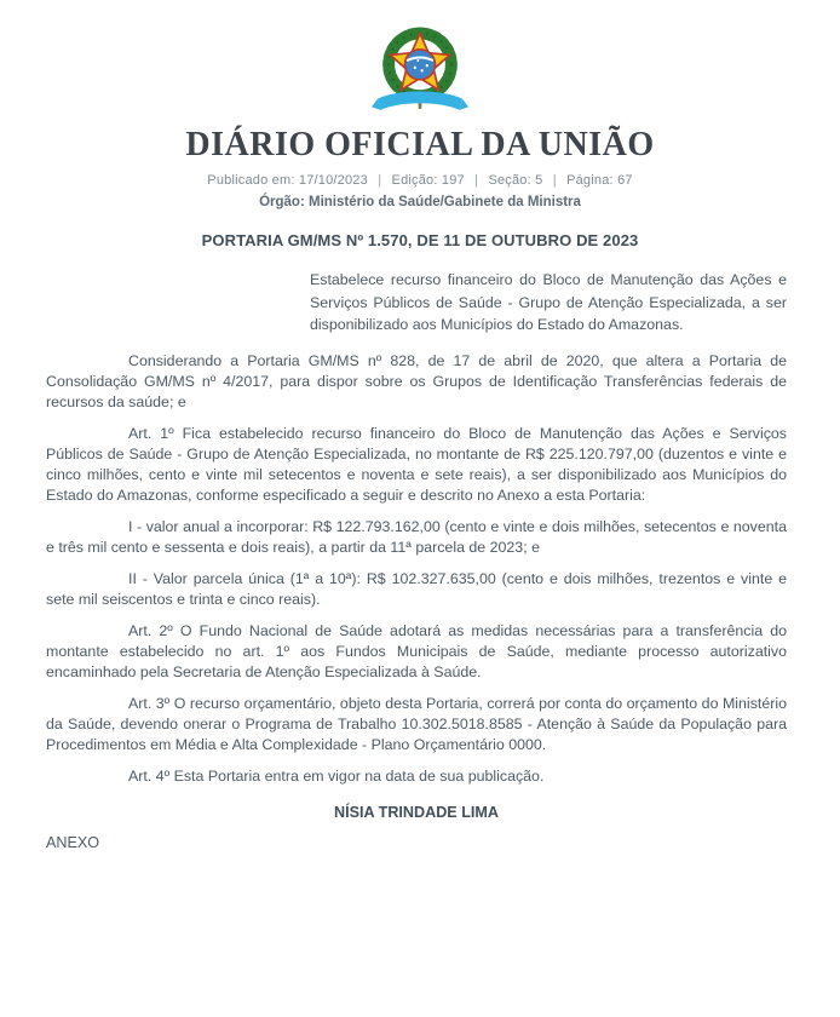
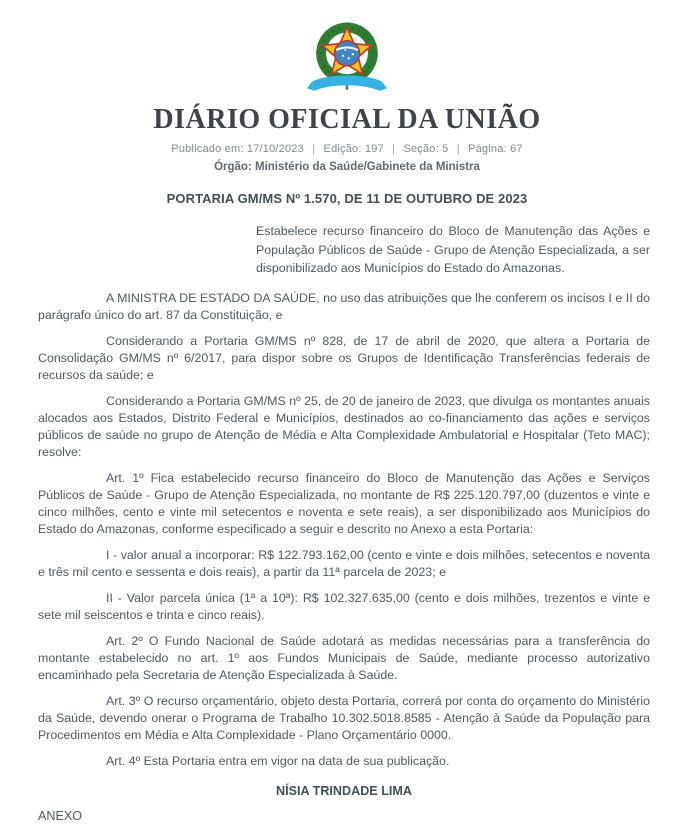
  DIÁRIO OFICIAL DA UNIÃO
  Publicado em: 17/10/2023 | Edição: 197 | Seção: 5 | Página: 67
  Órgão: Ministério da Saúde/Gabinete da Ministra
  PORTARIA GM/MS Nº 1.570, DE 11 DE OUTUBRO DE 2023
- Estabelece recurso financeiro do Bloco de Manutenção das Ações e Serviços Públicos de Saúde - Grupo de Atenção Especializada, a ser disponibilizado aos Municípios do Estado do Amazonas.
+ Estabelece recurso financeiro do Bloco de Manutenção das Ações e População Públicos de Saúde - Grupo de Atenção Especializada, a ser disponibilizado aos Municípios do Estado do Amazonas.
+ A MINISTRA DE ESTADO DA SAÚDE, no uso das atribuições que lhe conferem os incisos I e II do parágrafo único do art. 87 da Constituição, e
- Considerando a Portaria GM/MS nº 828, de 17 de abril de 2020, que altera a Portaria de Consolidação GM/MS nº 4/2017, para dispor sobre os Grupos de Identificação Transferências federais de recursos da saúde; e
+ Considerando a Portaria GM/MS nº 828, de 17 de abril de 2020, que altera a Portaria de Consolidação GM/MS nº 6/2017, para dispor sobre os Grupos de Identificação Transferências federais de recursos da saúde; e
+ Considerando a Portaria GM/MS nº 25, de 20 de janeiro de 2023, que divulga os montantes anuais alocados aos Estados, Distrito Federal e Municípios, destinados ao co-financiamento das ações e serviços públicos de saúde no grupo de Atenção de Média e Alta Complexidade Ambulatorial e Hospitalar (Teto MAC); resolve:
  Art. 1º Fica estabelecido recurso financeiro do Bloco de Manutenção das Ações e Serviços Públicos de Saúde - Grupo de Atenção Especializada, no montante de R$ 225.120.797,00 (duzentos e vinte e cinco milhões, cento e vinte mil setecentos e noventa e sete reais), a ser disponibilizado aos Municípios do Estado do Amazonas, conforme especificado a seguir e descrito no Anexo a esta Portaria:
  I - valor anual a incorporar: R$ 122.793.162,00 (cento e vinte e dois milhões, setecentos e noventa e três mil cento e sessenta e dois reais), a partir da 11ª parcela de 2023; e
  II - Valor parcela única (1ª a 10ª): R$ 102.327.635,00 (cento e dois milhões, trezentos e vinte e sete mil seiscentos e trinta e cinco reais).
  Art. 2º O Fundo Nacional de Saúde adotará as medidas necessárias para a transferência do montante estabelecido no art. 1º aos Fundos Municipais de Saúde, mediante processo autorizativo encaminhado pela Secretaria de Atenção Especializada à Saúde.
  Art. 3º O recurso orçamentário, objeto desta Portaria, correrá por conta do orçamento do Ministério da Saúde, devendo onerar o Programa de Trabalho 10.302.5018.8585 - Atenção à Saúde da População para Procedimentos em Média e Alta Complexidade - Plano Orçamentário 0000.
  Art. 4º Esta Portaria entra em vigor na data de sua publicação.
  NÍSIA TRINDADE LIMA
  ANEXO
